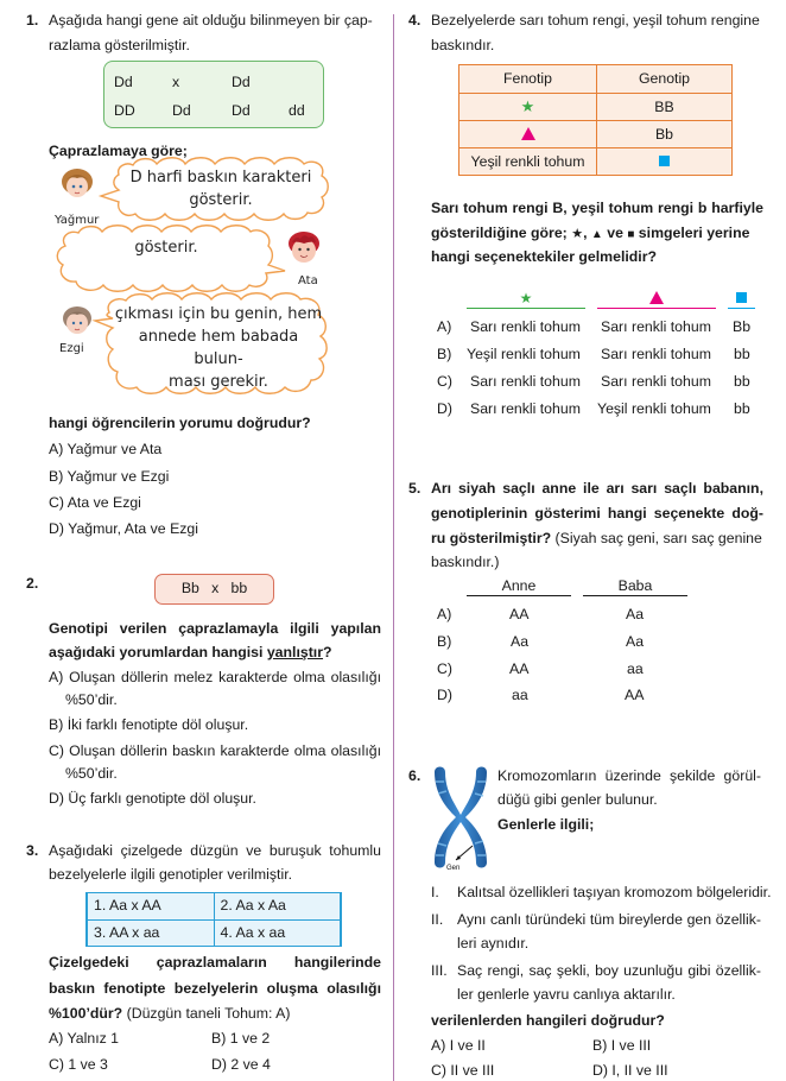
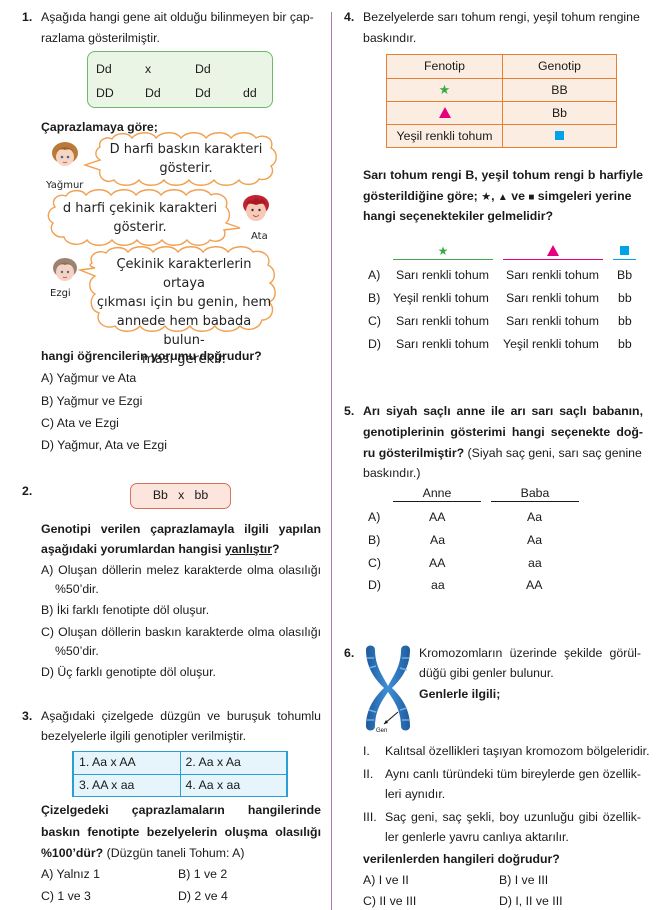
  1.
  Aşağıda hangi gene ait olduğu bilinmeyen bir çap-
  razlama gösterilmiştir.
  Dd
  x
  Dd
  DD
  Dd
  Dd
  dd
  Çaprazlamaya göre;
  D harfi baskın karakteri
  gösterir.
+ d harfi çekinik karakteri
  gösterir.
+ Çekinik karakterlerin ortaya
  çıkması için bu genin, hem
  annede hem babada bulun-
  ması gerekir.
  Yağmur
  Ata
  Ezgi
  hangi öğrencilerin yorumu doğrudur?
  A) Yağmur ve Ata
  B) Yağmur ve Ezgi
  C) Ata ve Ezgi
  D) Yağmur, Ata ve Ezgi
  2.
  Bb x bb
  Genotipi verilen çaprazlamayla ilgili yapılan
  aşağıdaki yorumlardan hangisi yanlıştır?
  A) Oluşan döllerin melez karakterde olma olasılığı
  %50’dir.
  B) İki farklı fenotipte döl oluşur.
  C) Oluşan döllerin baskın karakterde olma olasılığı
  %50’dir.
  D) Üç farklı genotipte döl oluşur.
  3.
  Aşağıdaki çizelgede düzgün ve buruşuk tohumlu
  bezelyelerle ilgili genotipler verilmiştir.
  1. Aa x AA
  2. Aa x Aa
  3. AA x aa
  4. Aa x aa
  Çizelgedeki çaprazlamaların hangilerinde
  baskın fenotipte bezelyelerin oluşma olasılığı
  %100’dür? (Düzgün taneli Tohum: A)
  A) Yalnız 1
  B) 1 ve 2
  C) 1 ve 3
  D) 2 ve 4
  4.
  Bezelyelerde sarı tohum rengi, yeşil tohum rengine
  baskındır.
  Fenotip
  Genotip
  ★
  BB
  Bb
  Yeşil renkli tohum
  Sarı tohum rengi B, yeşil tohum rengi b harfiyle
  gösterildiğine göre; ★, ▲ ve ■ simgeleri yerine
  hangi seçenektekiler gelmelidir?
  ★
  A)
  Sarı renkli tohum
  Sarı renkli tohum
  Bb
  B)
  Yeşil renkli tohum
  Sarı renkli tohum
  bb
  C)
  Sarı renkli tohum
  Sarı renkli tohum
  bb
  D)
  Sarı renkli tohum
  Yeşil renkli tohum
  bb
  5.
  Arı siyah saçlı anne ile arı sarı saçlı babanın,
  genotiplerinin gösterimi hangi seçenekte doğ-
  ru gösterilmiştir? (Siyah saç geni, sarı saç genine
  baskındır.)
  Anne
  Baba
  A)
  AA
  Aa
  B)
  Aa
  Aa
  C)
  AA
  aa
  D)
  aa
  AA
  6.
  Kromozomların üzerinde şekilde görül-
  düğü gibi genler bulunur.
  Genlerle ilgili;
  I.
  Kalıtsal özellikleri taşıyan kromozom bölgeleridir.
  II.
  Aynı canlı türündeki tüm bireylerde gen özellik-
  leri aynıdır.
  III.
- Saç rengi, saç şekli, boy uzunluğu gibi özellik-
+ Saç geni, saç şekli, boy uzunluğu gibi özellik-
  ler genlerle yavru canlıya aktarılır.
  verilenlerden hangileri doğrudur?
  A) I ve II
  B) I ve III
  C) II ve III
  D) I, II ve III
